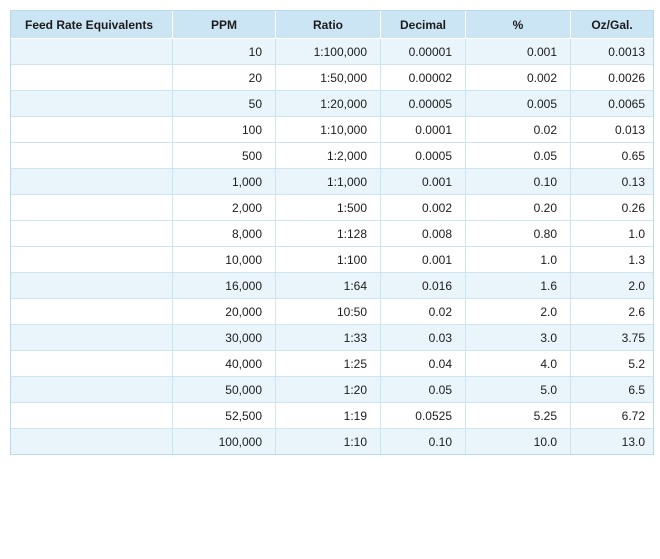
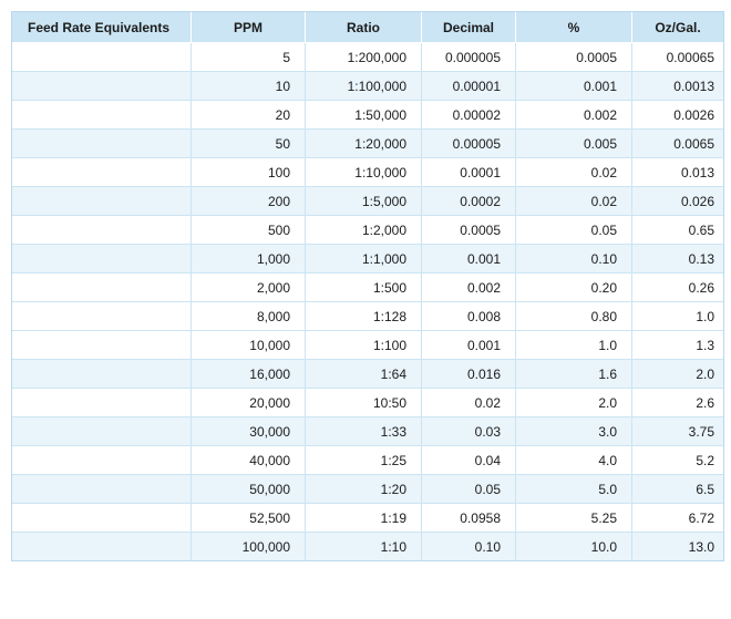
  Feed Rate Equivalents	PPM	Ratio	Decimal	%	Oz/Gal.
+ 	5	1:200,000	0.000005	0.0005	0.00065
  	10	1:100,000	0.00001	0.001	0.0013
  	20	1:50,000	0.00002	0.002	0.0026
  	50	1:20,000	0.00005	0.005	0.0065
  	100	1:10,000	0.0001	0.02	0.013
+ 	200	1:5,000	0.0002	0.02	0.026
  	500	1:2,000	0.0005	0.05	0.65
  	1,000	1:1,000	0.001	0.10	0.13
  	2,000	1:500	0.002	0.20	0.26
  	8,000	1:128	0.008	0.80	1.0
  	10,000	1:100	0.001	1.0	1.3
  	16,000	1:64	0.016	1.6	2.0
  	20,000	10:50	0.02	2.0	2.6
  	30,000	1:33	0.03	3.0	3.75
  	40,000	1:25	0.04	4.0	5.2
  	50,000	1:20	0.05	5.0	6.5
- 	52,500	1:19	0.0525	5.25	6.72
+ 	52,500	1:19	0.0958	5.25	6.72
  	100,000	1:10	0.10	10.0	13.0
